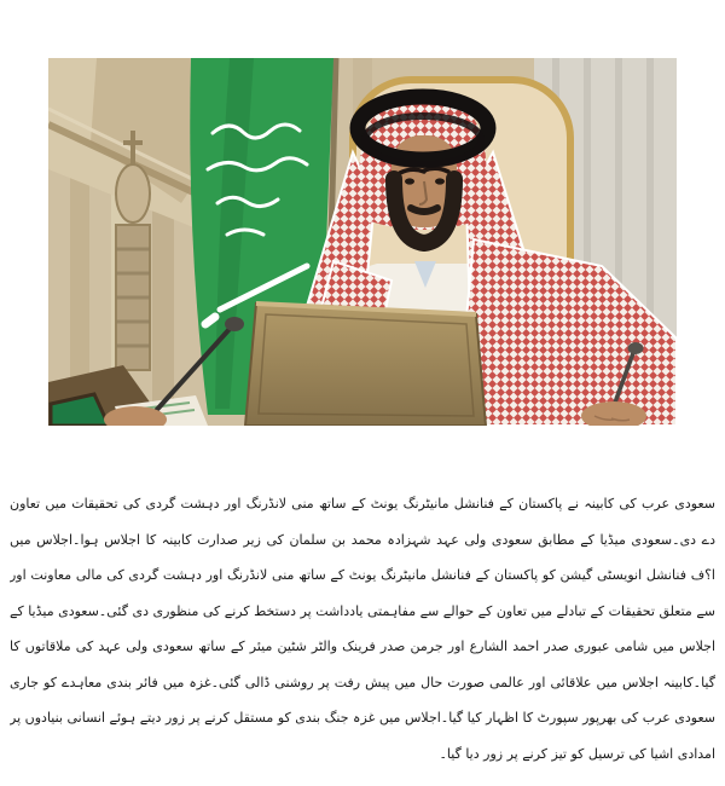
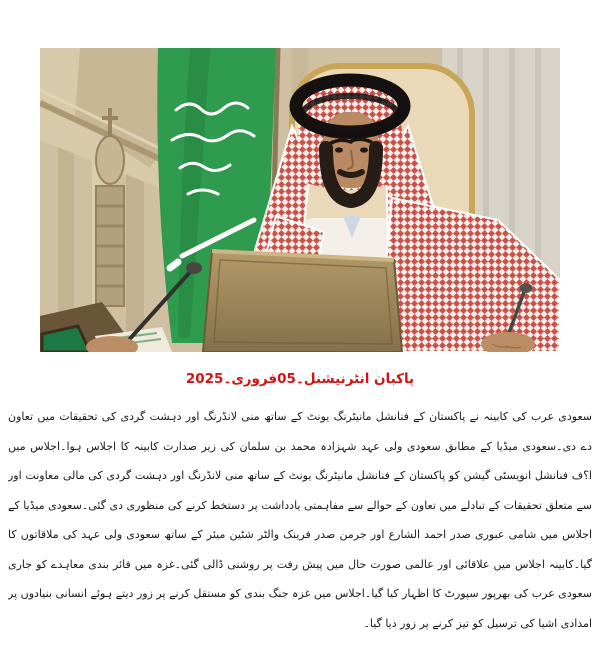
+ پاکبان انٹرنیشنل۔05فروری۔2025
  سعودی عرب کی کابینہ نے پاکستان کے فنانشل مانیٹرنگ یونٹ کے ساتھ منی لانڈرنگ اور دہشت گردی کی تحقیقات میں تعاون
  دے دی۔سعودی میڈیا کے مطابق سعودی ولی عہد شہزادہ محمد بن سلمان کی زیر صدارت کابینہ کا اجلاس ہوا۔اجلاس میں
  ا؟ف فنانشل انویسٹی گیشن کو پاکستان کے فنانشل مانیٹرنگ یونٹ کے ساتھ منی لانڈرنگ اور دہشت گردی کی مالی معاونت اور
  سے متعلق تحقیقات کے تبادلے میں تعاون کے حوالے سے مفاہمتی یادداشت پر دستخط کرنے کی منظوری دی گئی۔سعودی میڈیا کے
  اجلاس میں شامی عبوری صدر احمد الشارع اور جرمن صدر فرینک والٹر شٹین میئر کے ساتھ سعودی ولی عہد کی ملاقاتوں کا
  گیا۔کابینہ اجلاس میں علاقائی اور عالمی صورت حال میں پیش رفت پر روشنی ڈالی گئی۔غزہ میں فائر بندی معاہدے کو جاری
  سعودی عرب کی بھرپور سپورٹ کا اظہار کیا گیا۔اجلاس میں غزہ جنگ بندی کو مستقل کرنے پر زور دیتے ہوئے انسانی بنیادوں پر
  امدادی اشیا کی ترسیل کو تیز کرنے پر زور دیا گیا۔
